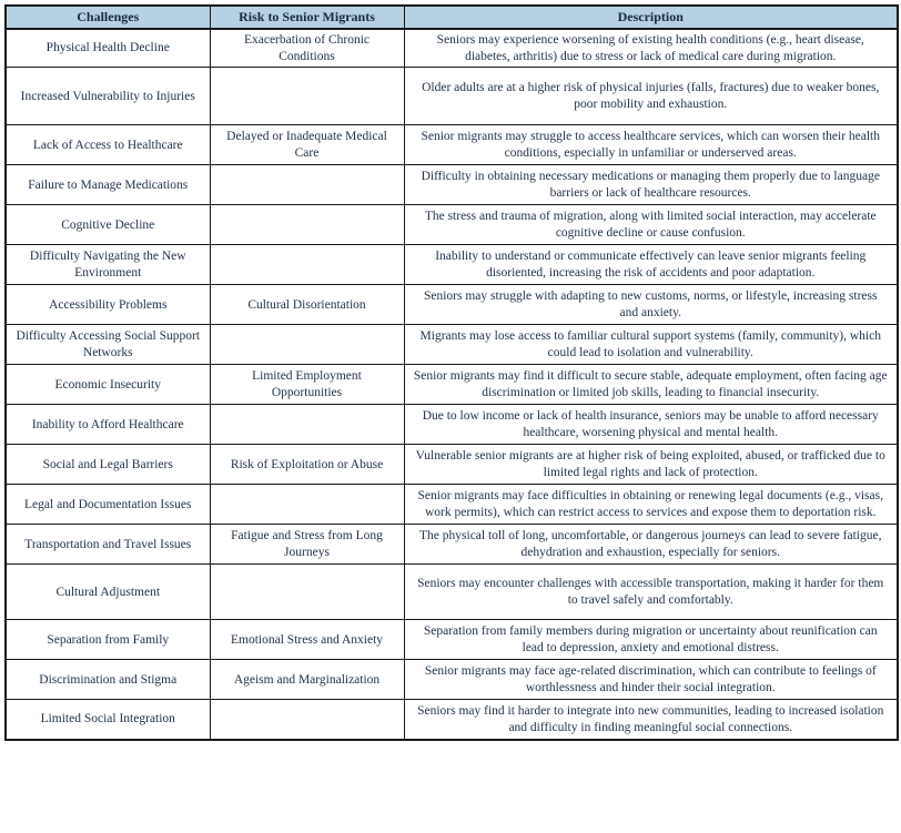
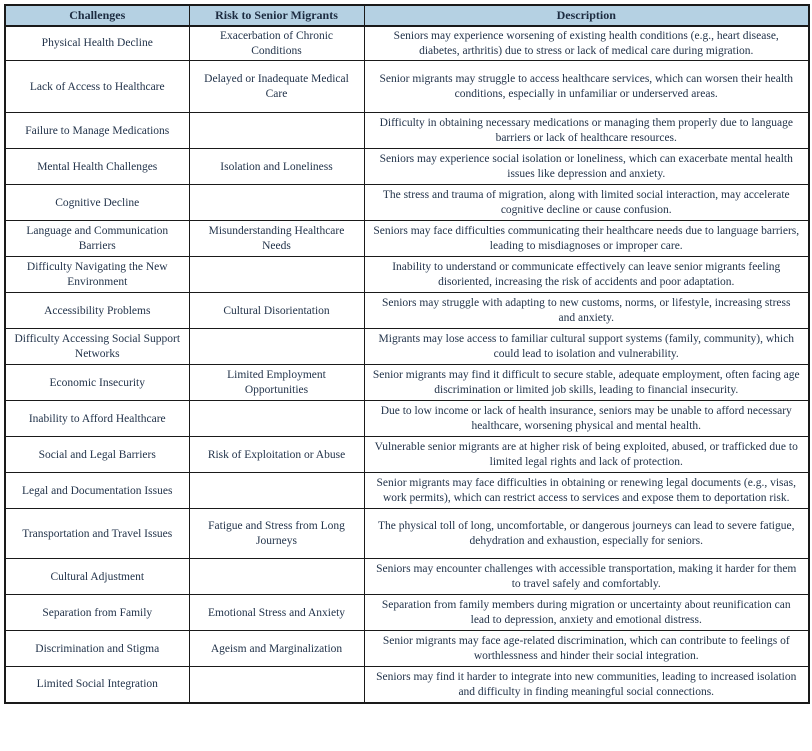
  Challenges	Risk to Senior Migrants	Description
  Physical Health Decline	Exacerbation of Chronic Conditions	Seniors may experience worsening of existing health conditions (e.g., heart disease, diabetes, arthritis) due to stress or lack of medical care during migration.
- Increased Vulnerability to Injuries		Older adults are at a higher risk of physical injuries (falls, fractures) due to weaker bones, poor mobility and exhaustion.
  Lack of Access to Healthcare	Delayed or Inadequate Medical Care	Senior migrants may struggle to access healthcare services, which can worsen their health conditions, especially in unfamiliar or underserved areas.
  Failure to Manage Medications		Difficulty in obtaining necessary medications or managing them properly due to language barriers or lack of healthcare resources.
+ Mental Health Challenges	Isolation and Loneliness	Seniors may experience social isolation or loneliness, which can exacerbate mental health issues like depression and anxiety.
  Cognitive Decline		The stress and trauma of migration, along with limited social interaction, may accelerate cognitive decline or cause confusion.
+ Language and Communication Barriers	Misunderstanding Healthcare Needs	Seniors may face difficulties communicating their healthcare needs due to language barriers, leading to misdiagnoses or improper care.
  Difficulty Navigating the New Environment		Inability to understand or communicate effectively can leave senior migrants feeling disoriented, increasing the risk of accidents and poor adaptation.
  Accessibility Problems	Cultural Disorientation	Seniors may struggle with adapting to new customs, norms, or lifestyle, increasing stress and anxiety.
  Difficulty Accessing Social Support Networks		Migrants may lose access to familiar cultural support systems (family, community), which could lead to isolation and vulnerability.
  Economic Insecurity	Limited Employment Opportunities	Senior migrants may find it difficult to secure stable, adequate employment, often facing age discrimination or limited job skills, leading to financial insecurity.
  Inability to Afford Healthcare		Due to low income or lack of health insurance, seniors may be unable to afford necessary healthcare, worsening physical and mental health.
  Social and Legal Barriers	Risk of Exploitation or Abuse	Vulnerable senior migrants are at higher risk of being exploited, abused, or trafficked due to limited legal rights and lack of protection.
  Legal and Documentation Issues		Senior migrants may face difficulties in obtaining or renewing legal documents (e.g., visas, work permits), which can restrict access to services and expose them to deportation risk.
  Transportation and Travel Issues	Fatigue and Stress from Long Journeys	The physical toll of long, uncomfortable, or dangerous journeys can lead to severe fatigue, dehydration and exhaustion, especially for seniors.
  Cultural Adjustment		Seniors may encounter challenges with accessible transportation, making it harder for them to travel safely and comfortably.
  Separation from Family	Emotional Stress and Anxiety	Separation from family members during migration or uncertainty about reunification can lead to depression, anxiety and emotional distress.
  Discrimination and Stigma	Ageism and Marginalization	Senior migrants may face age-related discrimination, which can contribute to feelings of worthlessness and hinder their social integration.
  Limited Social Integration		Seniors may find it harder to integrate into new communities, leading to increased isolation and difficulty in finding meaningful social connections.
